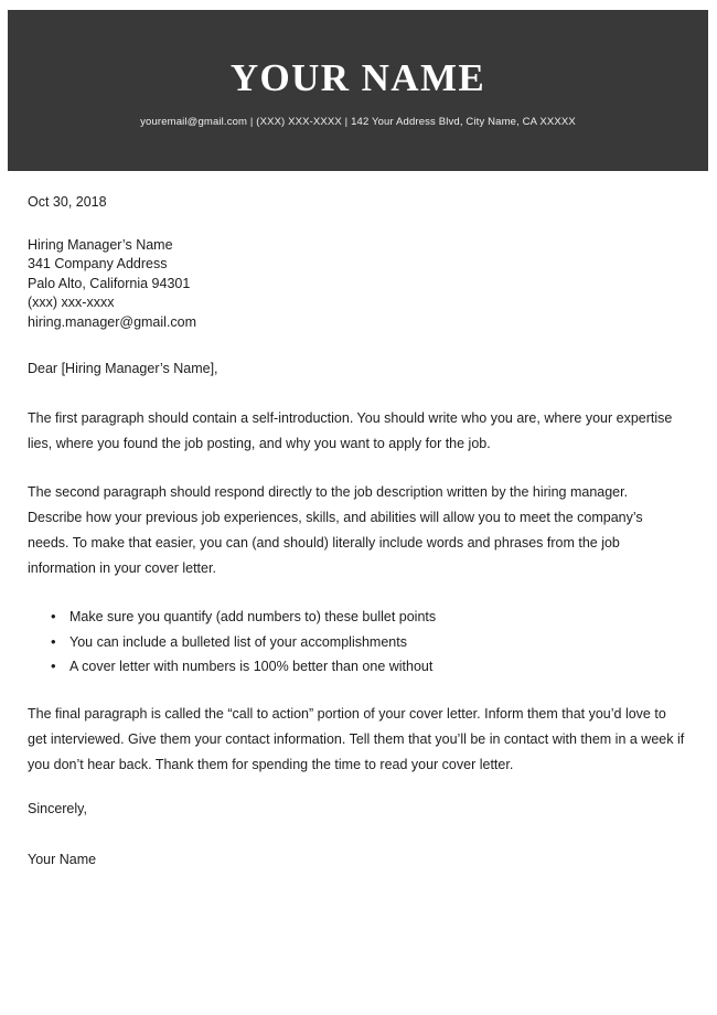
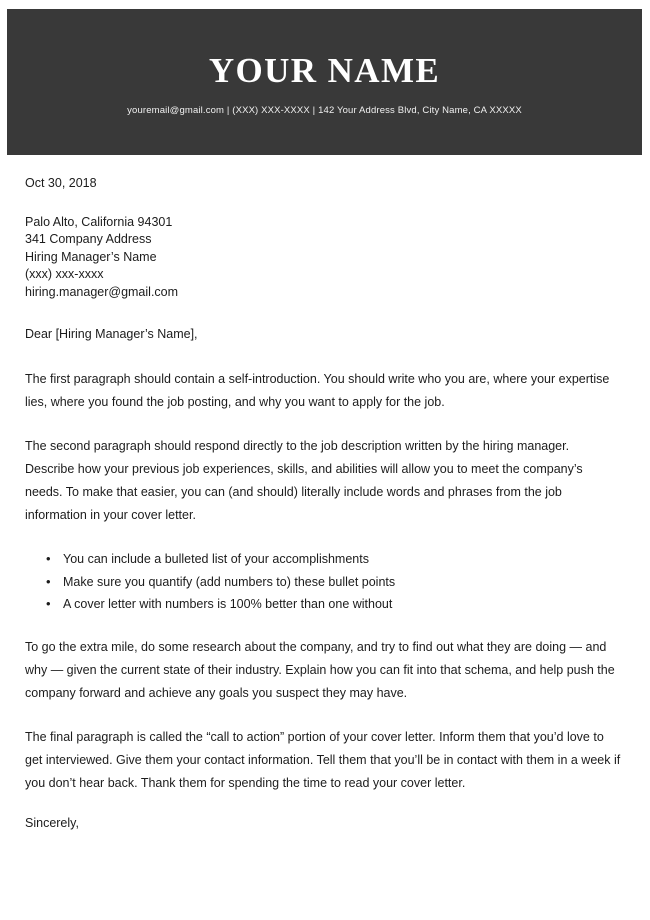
  YOUR NAME
  youremail@gmail.com | (XXX) XXX-XXXX | 142 Your Address Blvd, City Name, CA XXXXX
  Oct 30, 2018
- Hiring Manager’s Name
+ Palo Alto, California 94301
  341 Company Address
- Palo Alto, California 94301
+ Hiring Manager’s Name
  (xxx) xxx-xxxx
  hiring.manager@gmail.com
  Dear [Hiring Manager’s Name],
  The first paragraph should contain a self-introduction. You should write who you are, where your expertise lies, where you found the job posting, and why you want to apply for the job.
  The second paragraph should respond directly to the job description written by the hiring manager. Describe how your previous job experiences, skills, and abilities will allow you to meet the company’s needs. To make that easier, you can (and should) literally include words and phrases from the job information in your cover letter.
  •
- Make sure you quantify (add numbers to) these bullet points
+ You can include a bulleted list of your accomplishments
  •
- You can include a bulleted list of your accomplishments
+ Make sure you quantify (add numbers to) these bullet points
  •
  A cover letter with numbers is 100% better than one without
+ To go the extra mile, do some research about the company, and try to find out what they are doing — and why — given the current state of their industry. Explain how you can fit into that schema, and help push the company forward and achieve any goals you suspect they may have.
  The final paragraph is called the “call to action” portion of your cover letter. Inform them that you’d love to get interviewed. Give them your contact information. Tell them that you’ll be in contact with them in a week if you don’t hear back. Thank them for spending the time to read your cover letter.
  Sincerely,
- Your Name
